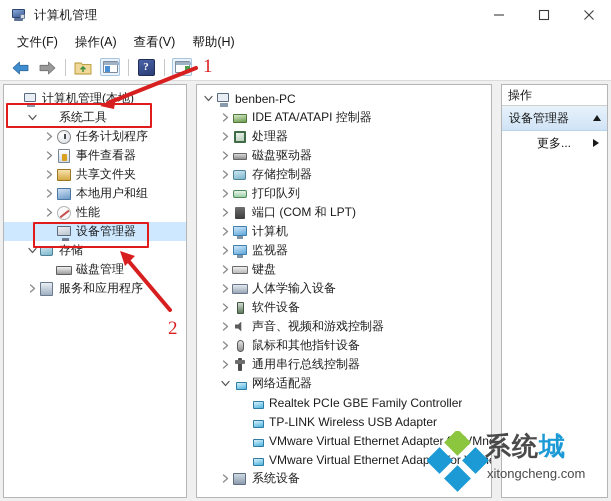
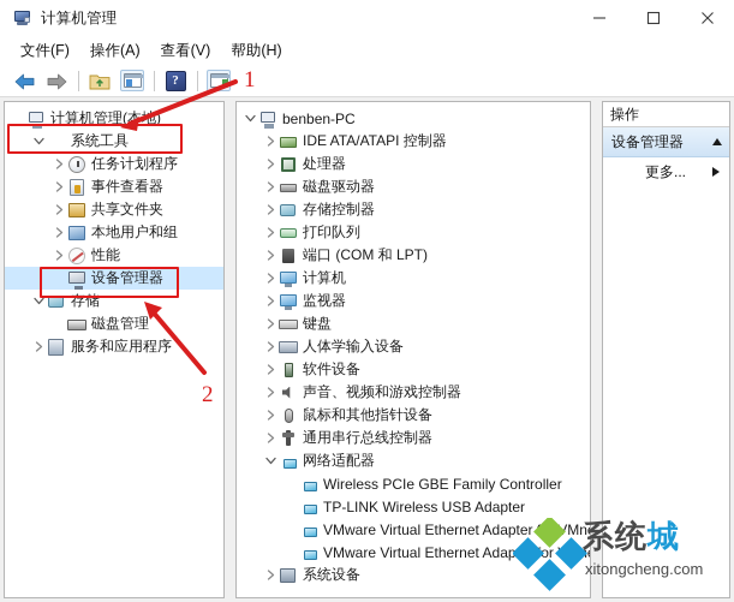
  计算机管理
  文件(F)
  操作(A)
  查看(V)
  帮助(H)
  ?
  计算机管理(本)
  系统工具
  任务计划程序
  事件查看器
  共享文件夹
  本地用户和组
  性能
  设备管理器
  存储
  磁盘管理
  服务和应用程序
  benben-PC
  IDE ATA/ATAPI 控制器
  处理器
  磁盘驱动器
  存储控制器
  打印队列
  端口 (COM 和 LPT)
  计算机
  监视器
  键盘
  人体学输入设备
  软件设备
  声音、视频和游戏控制器
  鼠标和其他指针设备
  通用串行总线控制器
  网络适配器
- Realtek PCIe GBE Family Controller
+ Wireless PCIe GBE Family Controller
  TP-LINK Wireless USB Adapter
  VMware Virtual Ethernet AdapterMn
  VMware Virtual Ethernet Adapor
  系统设备
  操作
  设备管理器
  更多...
  1
  2
  系统城
  xitongcheng.com
